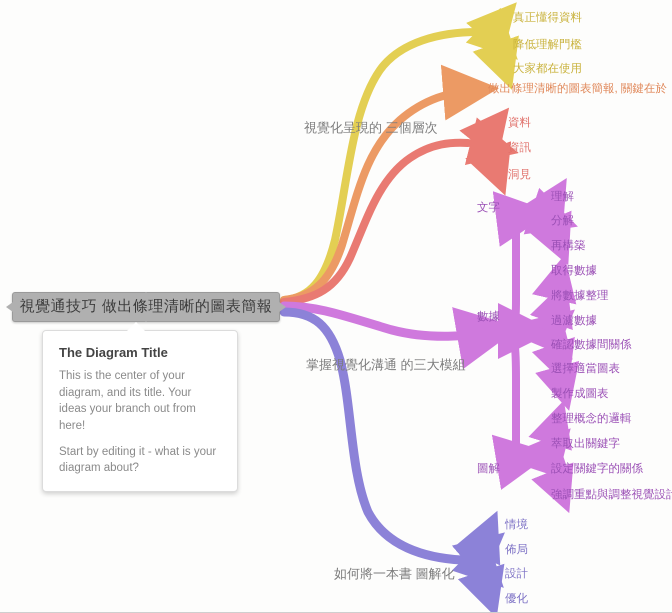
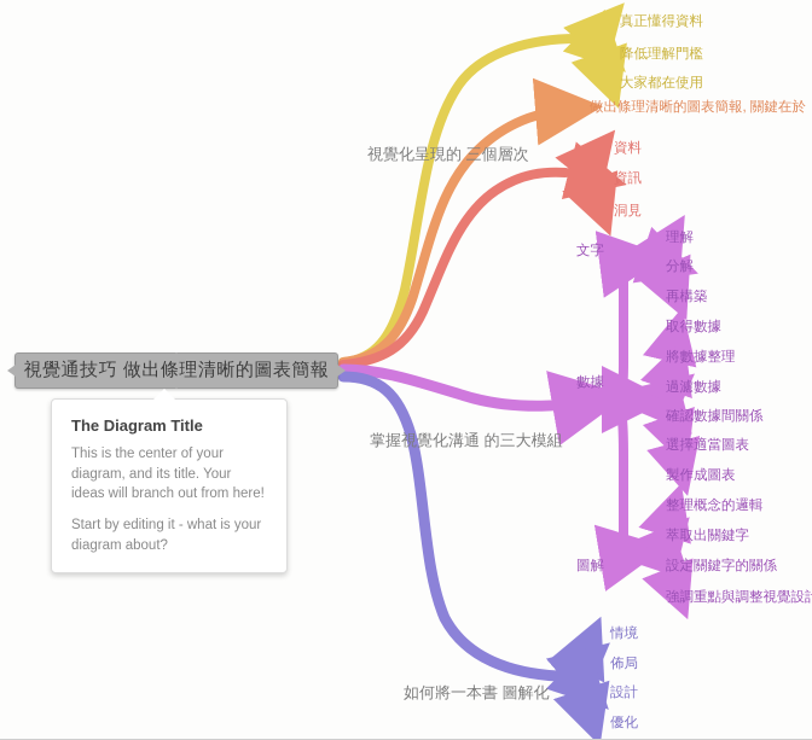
  真正懂得資料
  降低理解門檻
  大家都在使用
  做出條理清晰的圖表簡報, 關鍵在於
  視覺化呈現的 三個層次
  資料
  資訊
  洞見
  掌握視覺化溝通 的三大模組
  文字
  理解
  分解
  再構築
  數據
  取得數據
  將數據整理
  過濾數據
  確認數據間關係
  選擇適當圖表
  製作成圖表
  圖解
  整理概念的邏輯
  萃取出關鍵字
  設定關鍵字的關係
  強調重點與調整視覺設
  如何將一本書 圖解化
  情境
  佈局
  設計
  優化
  視覺通技巧 做出條理清晰的圖表簡報
  The Diagram Title
- This is the center of your diagram, and its title. Your ideas your branch out from here!
+ This is the center of your diagram, and its title. Your ideas will branch out from here!
  Start by editing it - what is your diagram about?
